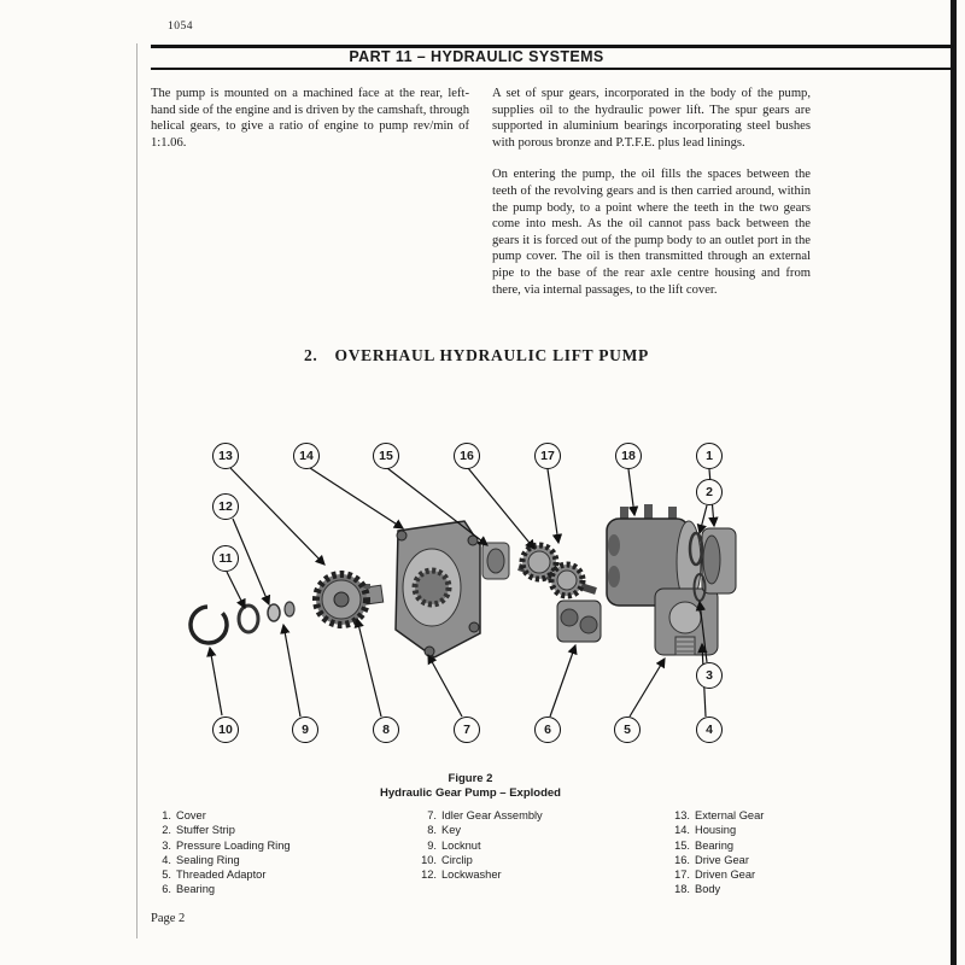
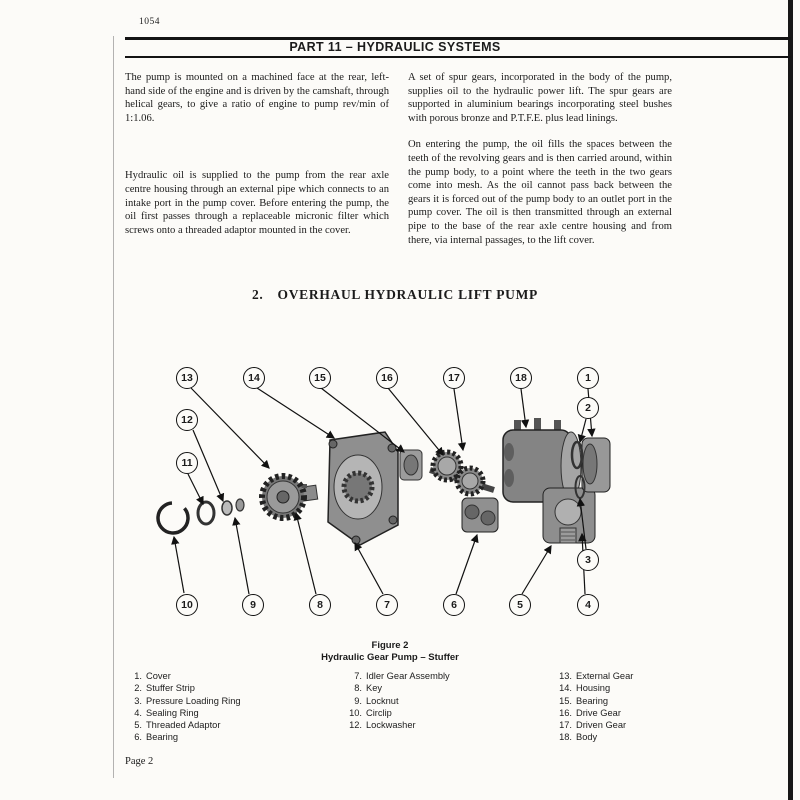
  1054
  PART 11 – HYDRAULIC SYSTEMS
  The pump is mounted on a machined face at the rear, left-hand side of the engine and is driven by the camshaft, through helical gears, to give a ratio of engine to pump rev/min of 1:1.06.
+ Hydraulic oil is supplied to the pump from the rear axle centre housing through an external pipe which connects to an intake port in the pump cover. Before entering the pump, the oil first passes through a replaceable micronic filter which screws onto a threaded adaptor mounted in the cover.
  A set of spur gears, incorporated in the body of the pump, supplies oil to the hydraulic power lift. The spur gears are supported in aluminium bearings incorporating steel bushes with porous bronze and P.T.F.E. plus lead linings.
  On entering the pump, the oil fills the spaces between the teeth of the revolving gears and is then carried around, within the pump body, to a point where the teeth in the two gears come into mesh. As the oil cannot pass back between the gears it is forced out of the pump body to an outlet port in the pump cover. The oil is then transmitted through an external pipe to the base of the rear axle centre housing and from there, via internal passages, to the lift cover.
  2. OVERHAUL HYDRAULIC LIFT PUMP
  13
  14
  15
  16
  17
  18
  1
  2
  3
  12
  11
  10
  9
  8
  7
  6
  5
  4
  Figure 2
- Hydraulic Gear Pump – Exploded
+ Hydraulic Gear Pump – Stuffer
  1. Cover
  2. Stuffer Strip
  3. Pressure Loading Ring
  4. Sealing Ring
  5. Threaded Adaptor
  6. Bearing
  7. Idler Gear Assembly
  8. Key
  9. Locknut
  10. Circlip
  12. Lockwasher
  13. External Gear
  14. Housing
  15. Bearing
  16. Drive Gear
  17. Driven Gear
  18. Body
  Page 2
